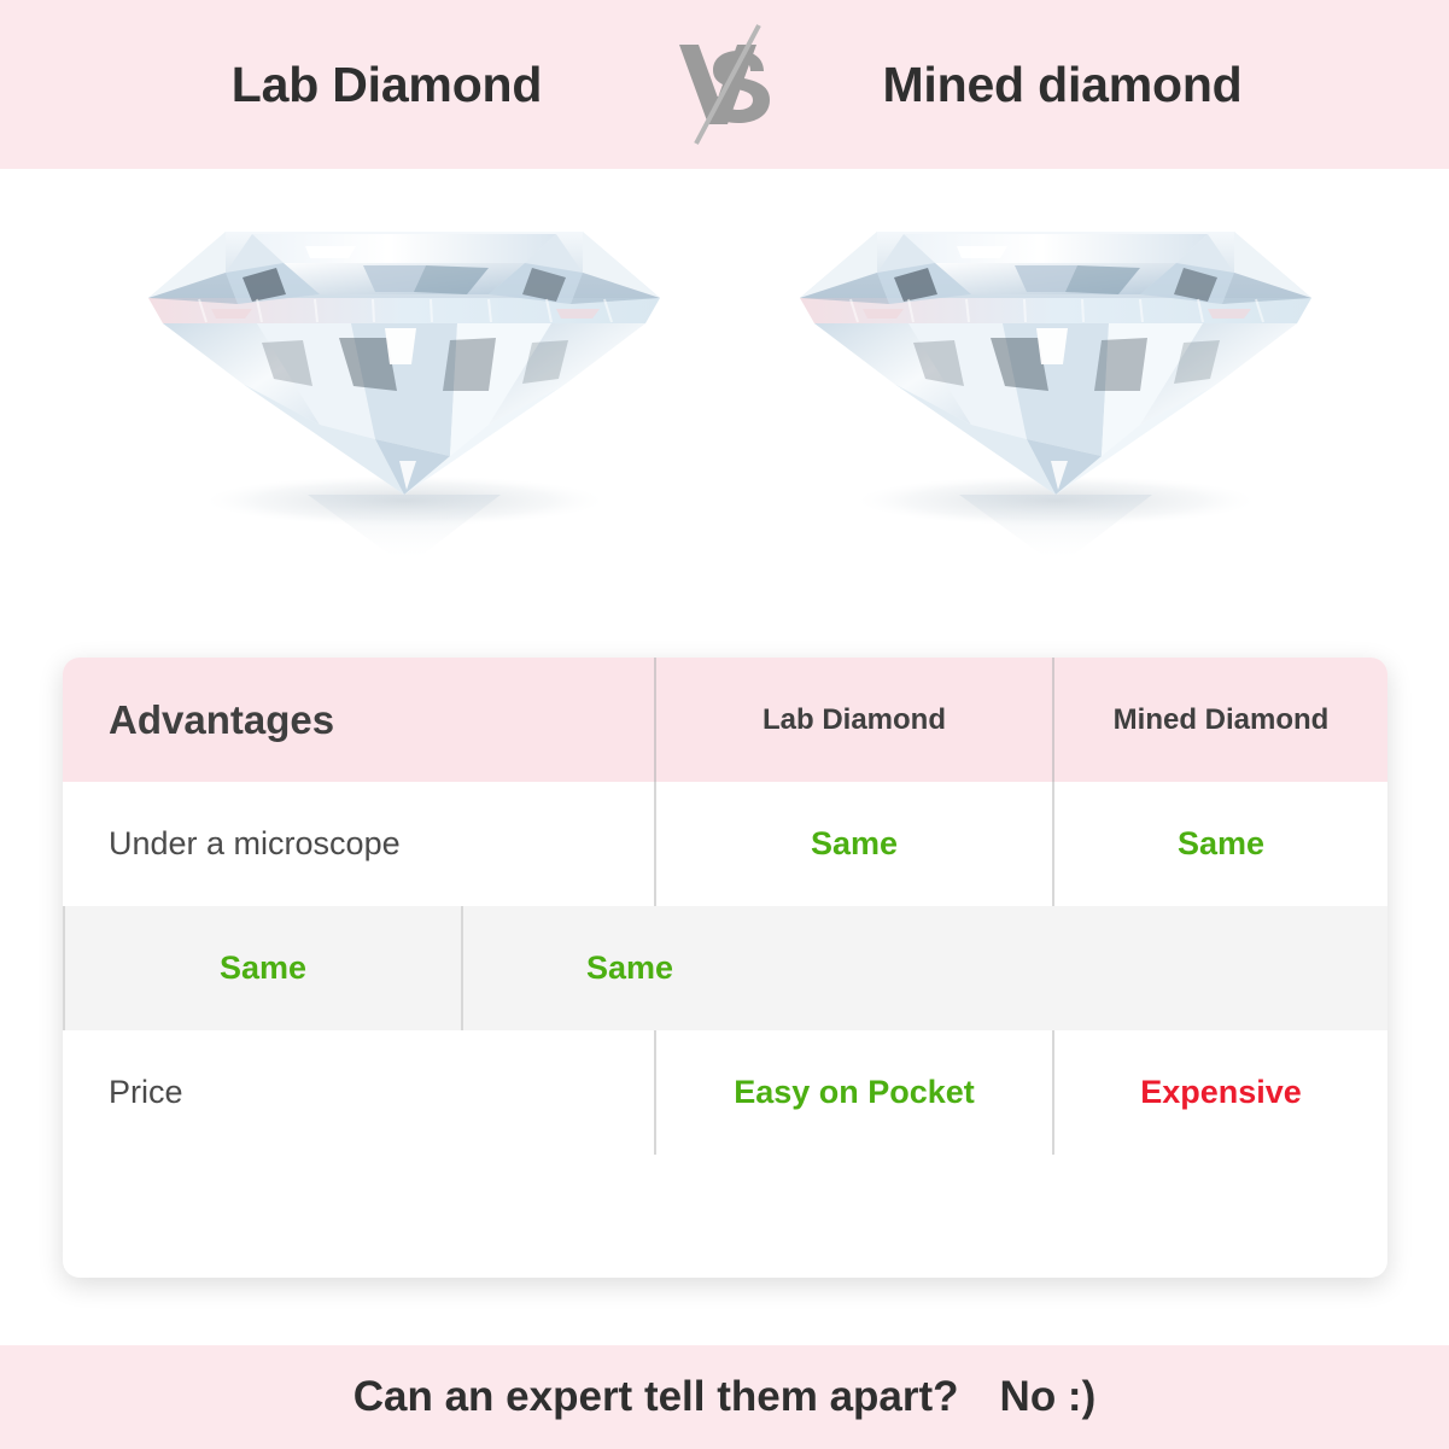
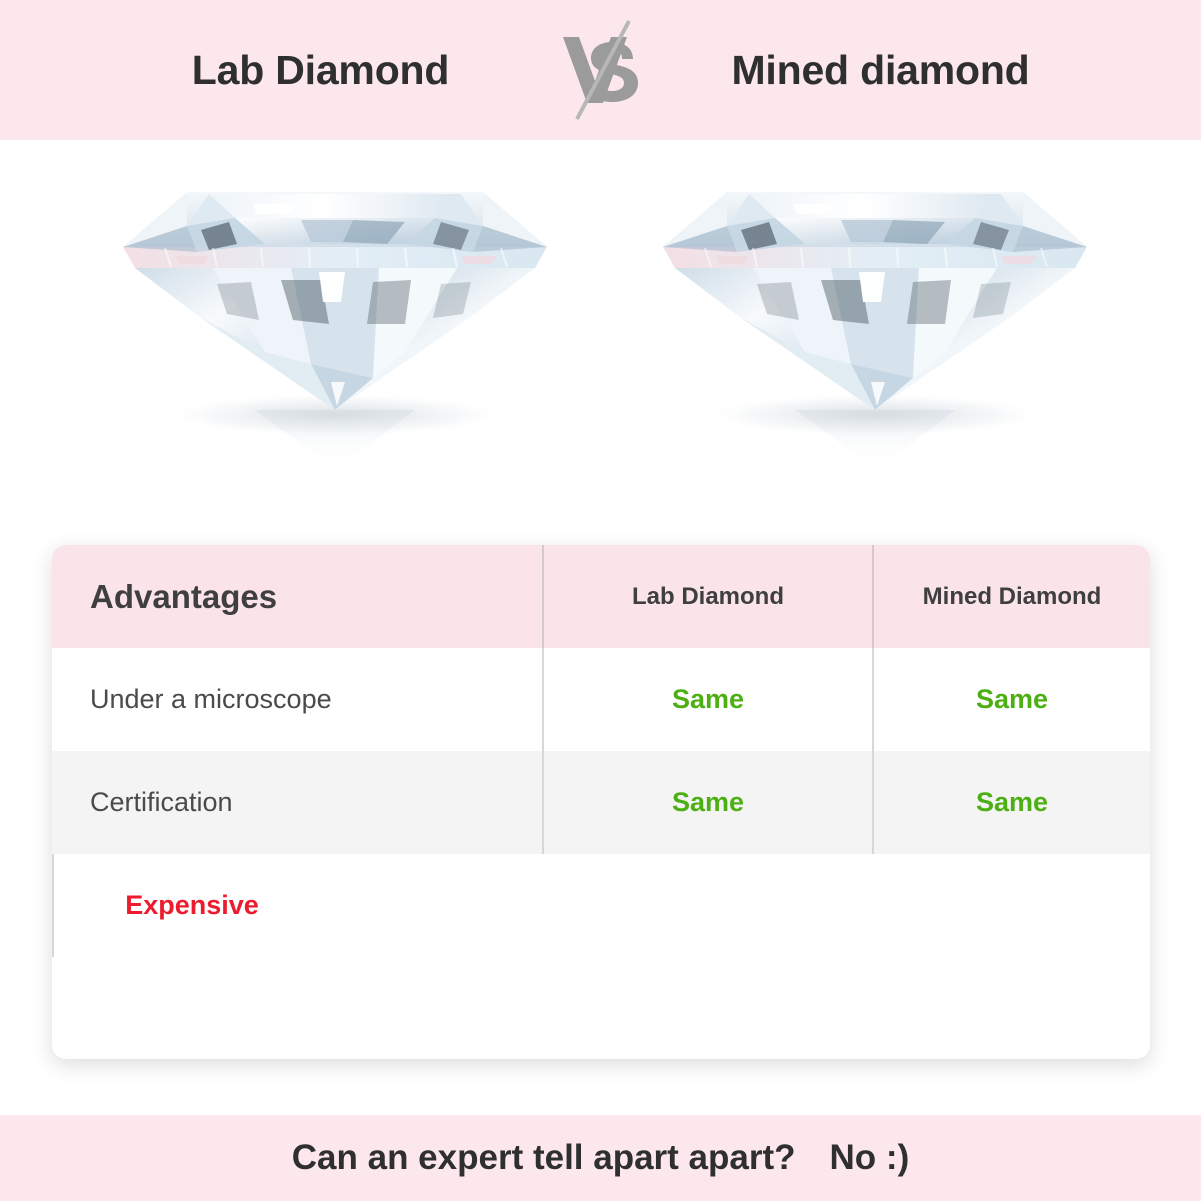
  Lab Diamond
  Mined diamond
  Advantages
  Lab Diamond
  Mined Diamond
  Under a microscope
  Same
  Same
+ Certification
  Same
  Same
- Price
- Easy on Pocket
  Expensive
- Can an expert tell them apart?
+ Can an expert tell apart apart?
  No :)
